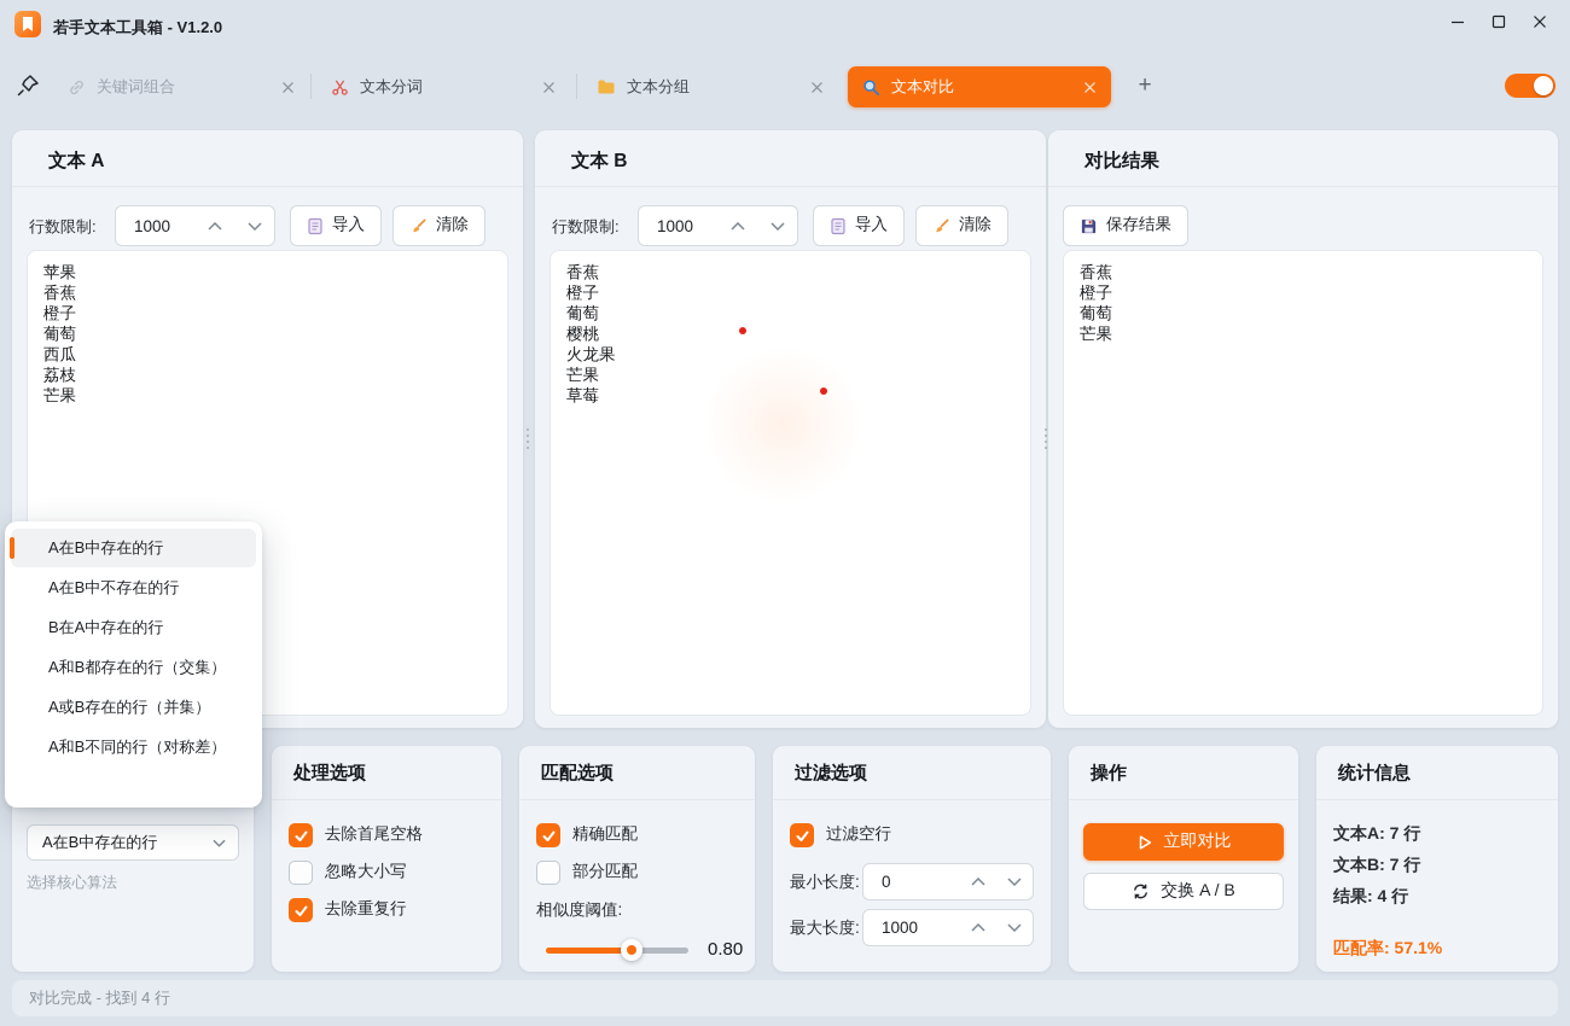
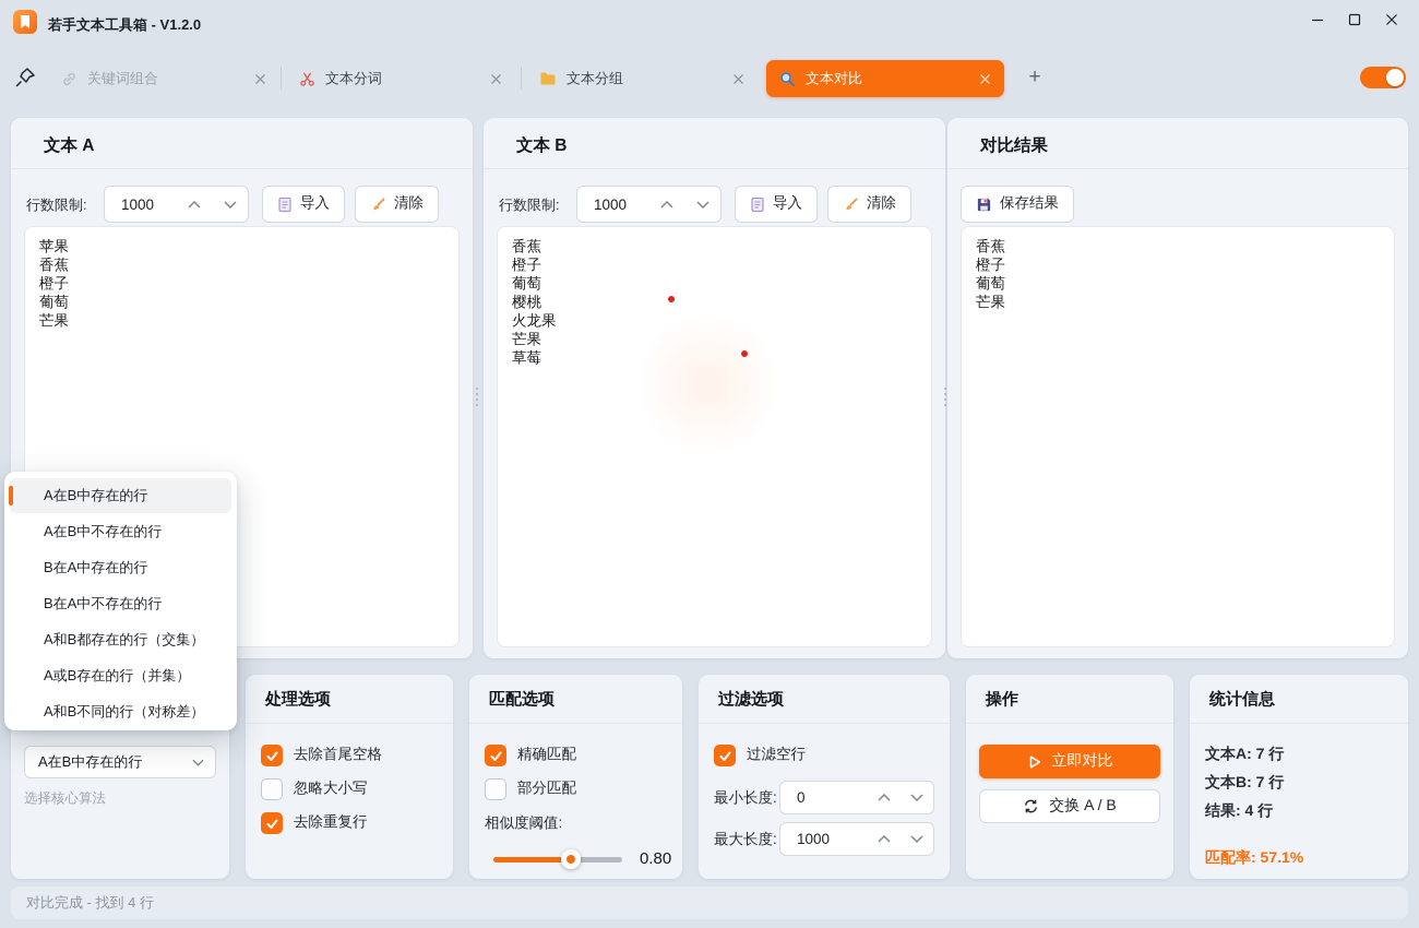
  若手文本工具箱 - V1.2.0
  关键词组合
  文本分词
  文本分组
  文本对比
  +
  文本 A
  行数限制:
  1000
  导入
  清除
  苹果
  香蕉
  橙子
  葡萄
- 西瓜
- 荔枝
  芒果
  文本 B
  行数限制:
  1000
  导入
  清除
  香蕉
  橙子
  葡萄
  樱桃
  火龙果
  芒果
  草莓
  对比结果
  保存结果
  香蕉
  橙子
  葡萄
  芒果
  A在B中存在的行
  选择核心算法
  处理选项
  去除首尾空格
  忽略大小写
  去除重复行
  匹配选项
  精确匹配
  部分匹配
  相似度阈值:
  0.80
  过滤选项
  过滤空行
  最小长度:
  0
  最大长度:
  1000
  操作
  立即对比
  交换 A / B
  统计信息
  文本A: 7 行
  文本B: 7 行
  结果: 4 行
  匹配率: 57.1%
  A在B中存在的行
  A在B中不存在的行
  B在A中存在的行
+ B在A中不存在的行
  A和B都存在的行（交集）
  A或B存在的行（并集）
  A和B不同的行（对称差）
  对比完成 - 找到 4 行
